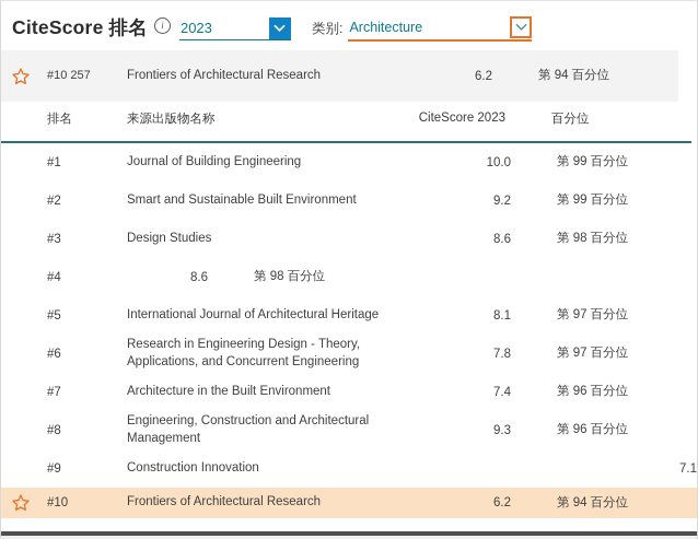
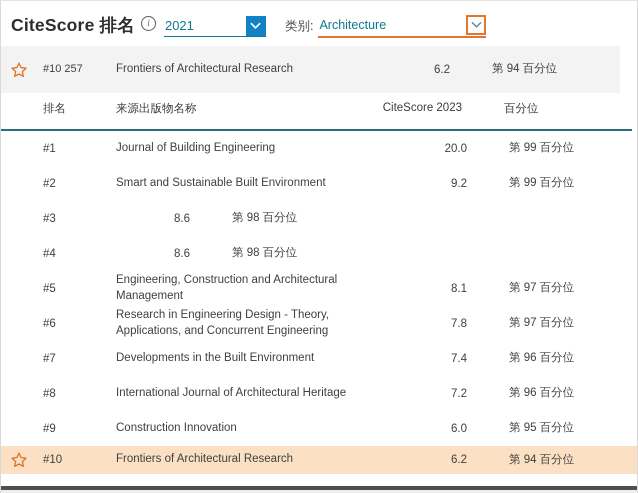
  CiteScore 排名
  i
- 2023
+ 2021
  类别:
  Architecture
  #10 257
  Frontiers of Architectural Research
  6.2
  第 94 百分位
  排名
  来源出版物名称
  CiteScore 2023
  百分位
  #1
  Journal of Building Engineering
- 10.0
+ 20.0
  第 99 百分位
  #2
  Smart and Sustainable Built Environment
  9.2
  第 99 百分位
  #3
- Design Studies
  8.6
  第 98 百分位
  #4
  8.6
  第 98 百分位
  #5
- International Journal of Architectural Heritage
+ Engineering, Construction and Architectural Management
  8.1
  第 97 百分位
  #6
  Research in Engineering Design - Theory, Applications, and Concurrent Engineering
  7.8
  第 97 百分位
  #7
- Architecture in the Built Environment
+ Developments in the Built Environment
  7.4
  第 96 百分位
  #8
- Engineering, Construction and Architectural Management
+ International Journal of Architectural Heritage
- 9.3
+ 7.2
  第 96 百分位
  #9
  Construction Innovation
- 7.1
+ 6.0
+ 第 95 百分位
  #10
  Frontiers of Architectural Research
  6.2
  第 94 百分位
